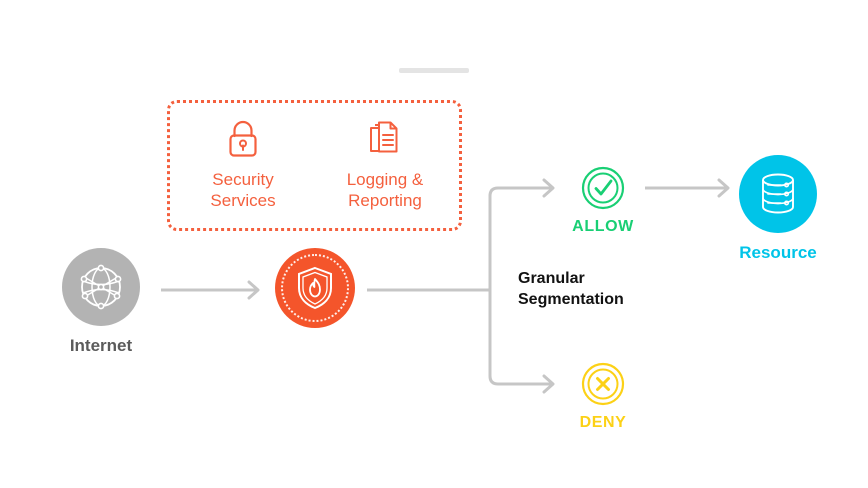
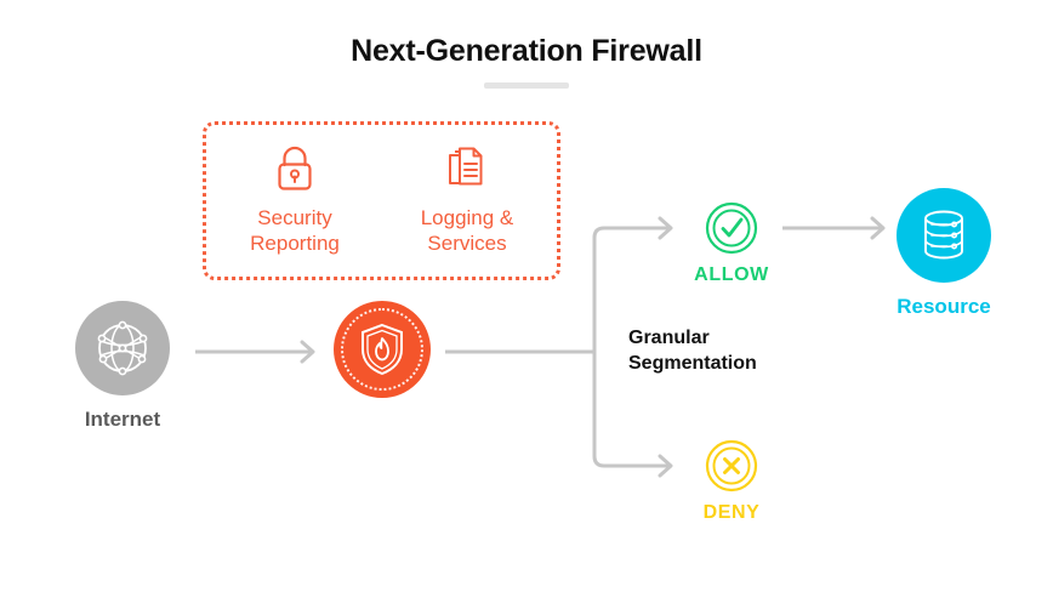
+ Next-Generation Firewall
  Security
- Services
+ Reporting
  Logging &
- Reporting
+ Services
  Internet
  ALLOW
  DENY
  Resource
  Granular
  Segmentation
